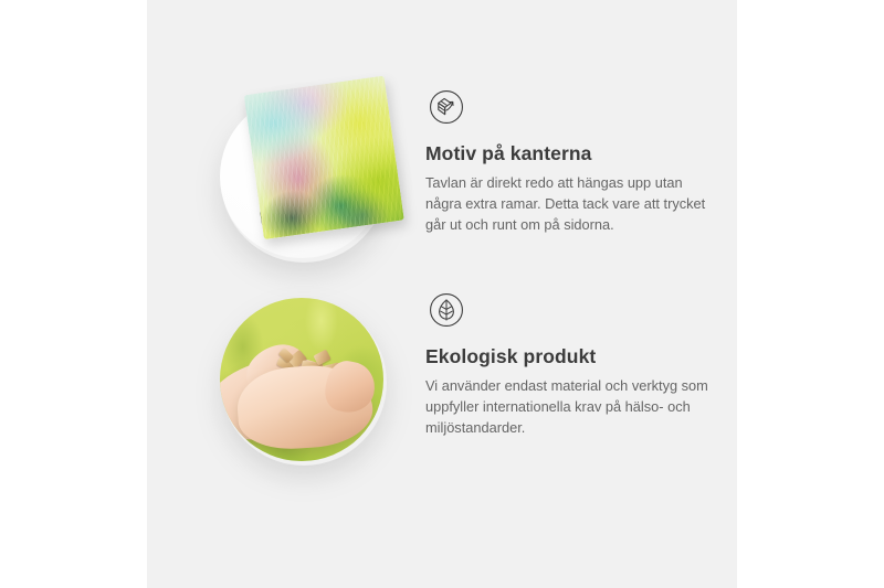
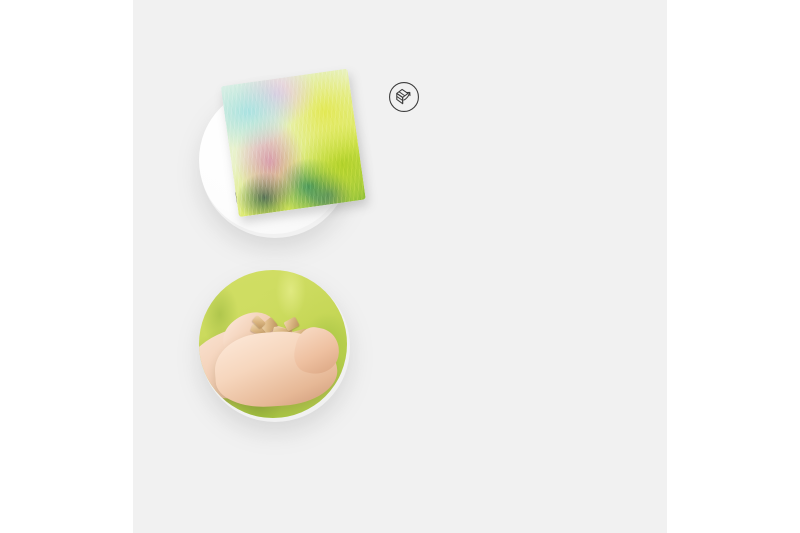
- Motiv på kanterna
- Tavlan är direkt redo att hängas upp utan några extra ramar. Detta tack vare att trycket går ut och runt om på sidorna.
- Ekologisk produkt
- Vi använder endast material och verktyg som uppfyller internationella krav på hälso- och miljöstandarder.
